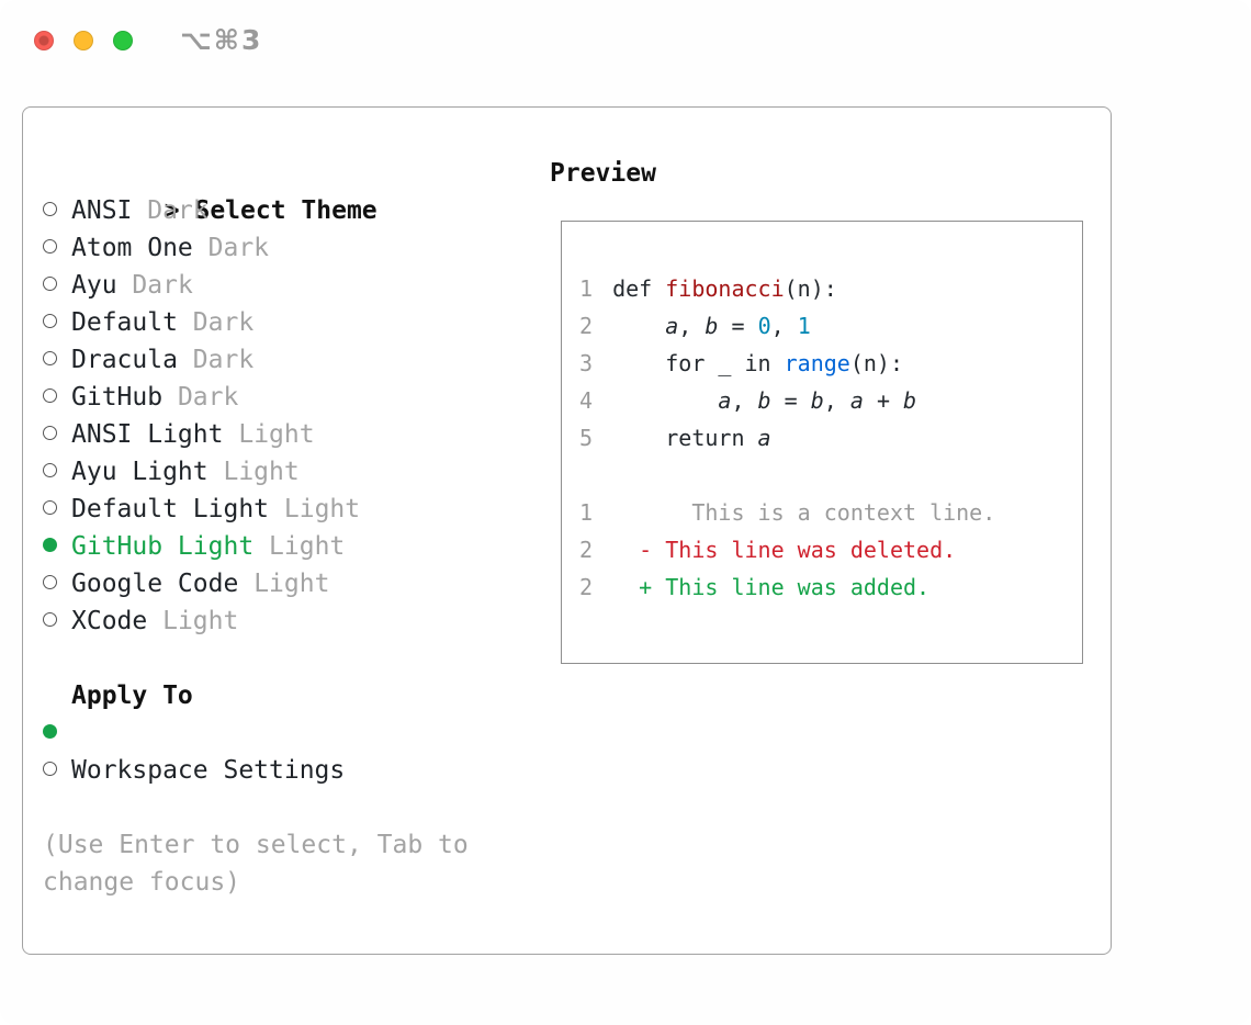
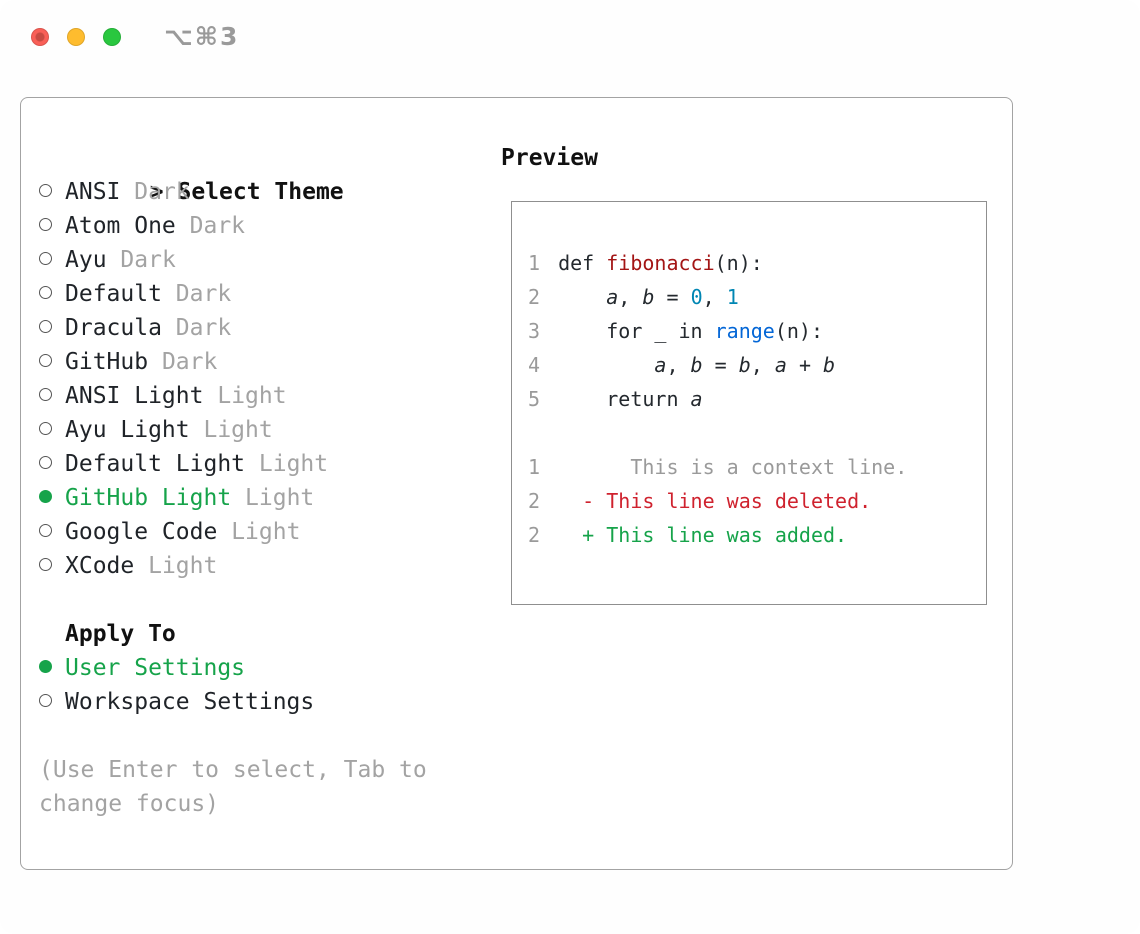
  ⌥⌘3
  > Select Theme
  ANSI Dark
  Atom One Dark
  Ayu Dark
  Default Dark
  Dracula Dark
  GitHub Dark
  ANSI Light Light
  Ayu Light Light
  Default Light Light
  GitHub Light Light
  Google Code Light
  XCode Light
  Apply To
+ User Settings
  Workspace Settings
  (Use Enter to select, Tab to change focus)
  Preview
  1 def fibonacci(n):
  2 a, b = 0, 1
  3 for _ in range(n):
  4 a, b = b, a + b
  5 return a
  1 This is a context line.
  2 - This line was deleted.
  2 + This line was added.
